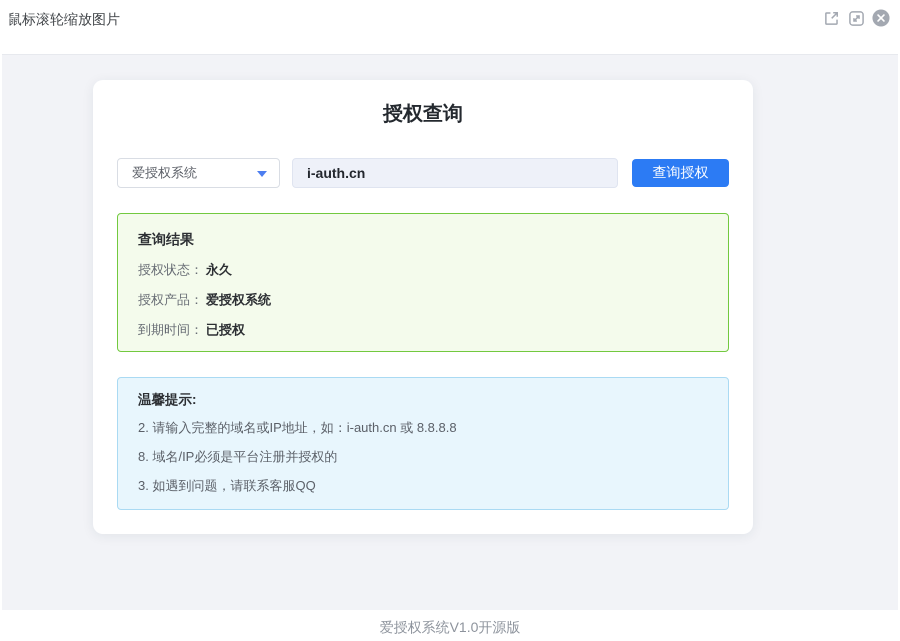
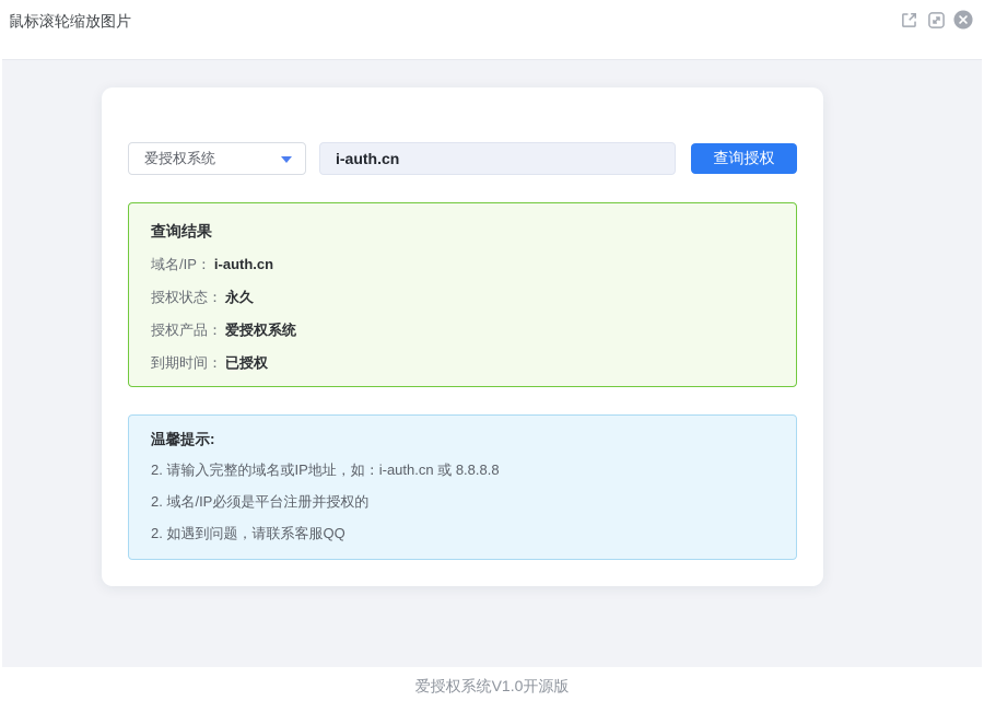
  鼠标滚轮缩放图片
- 授权查询
  爱授权系统
  i-auth.cn
  查询授权
  查询结果
+ 域名/IP： i-auth.cn
  授权状态： 永久
  授权产品： 爱授权系统
  到期时间： 已授权
  温馨提示:
  2. 请输入完整的域名或IP地址，如：i-auth.cn 或 8.8.8.8
- 8. 域名/IP必须是平台注册并授权的
+ 2. 域名/IP必须是平台注册并授权的
- 3. 如遇到问题，请联系客服QQ
+ 2. 如遇到问题，请联系客服QQ
  爱授权系统V1.0开源版
